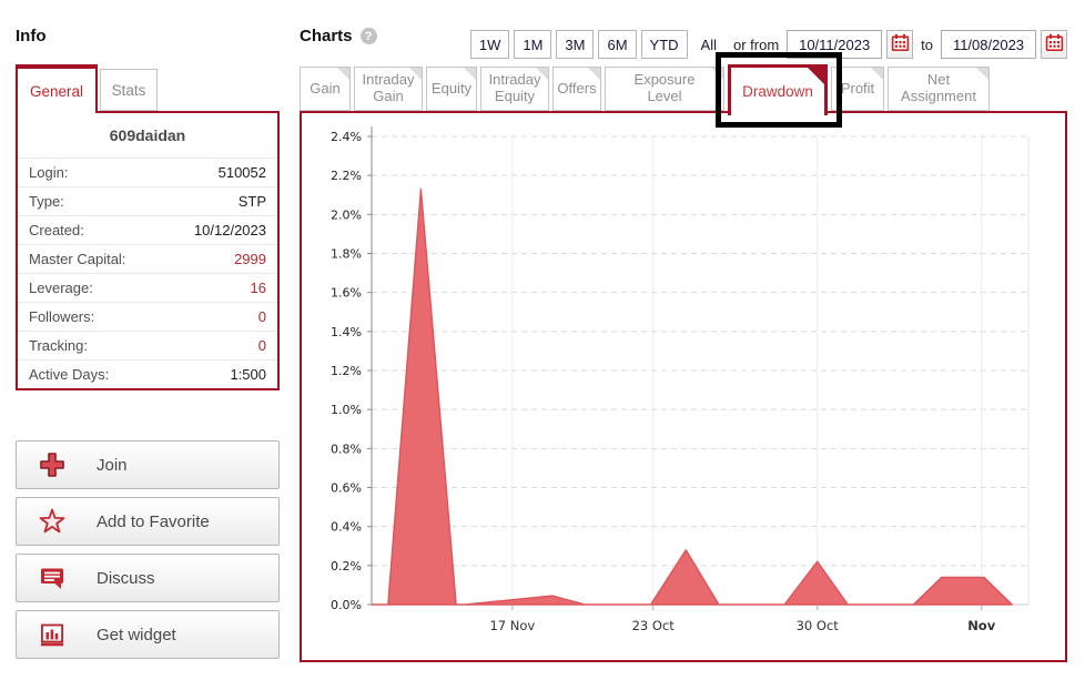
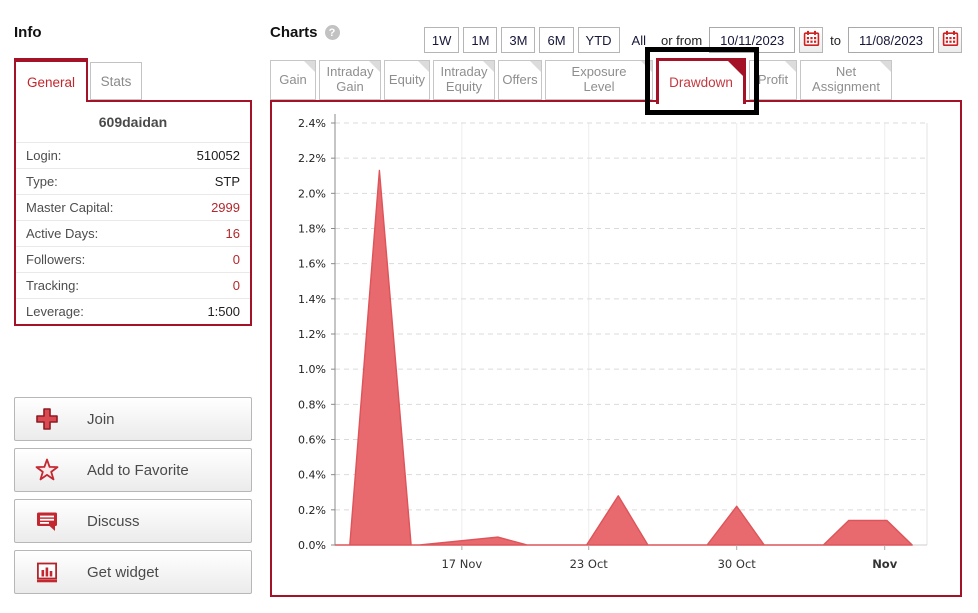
  Info
  General
  Stats
  609daidan
  Login:
  510052
  Type:
  STP
- Created:
- 10/12/2023
  Master Capital:
  2999
- Leverage:
+ Active Days:
  16
  Followers:
  0
  Tracking:
  0
- Active Days:
+ Leverage:
  1:500
  Join
  Add to Favorite
  Discuss
  Get widget
  Charts
  ?
  1W
  1M
  3M
  6M
  YTD
  All
  or from
  10/11/2023
  to
  11/08/2023
  Gain
  Intraday
  Gain
  Equity
  Intraday
  Equity
  Offers
  Exposure
  Level
  Drawdown
  Profit
  Net
  Assignment
  2.4%
  2.2%
  2.0%
  1.8%
  1.6%
  1.4%
  1.2%
  1.0%
  0.8%
  0.6%
  0.4%
  0.2%
  0.0%
  17 Nov
  23 Oct
  30 Oct
  Nov
